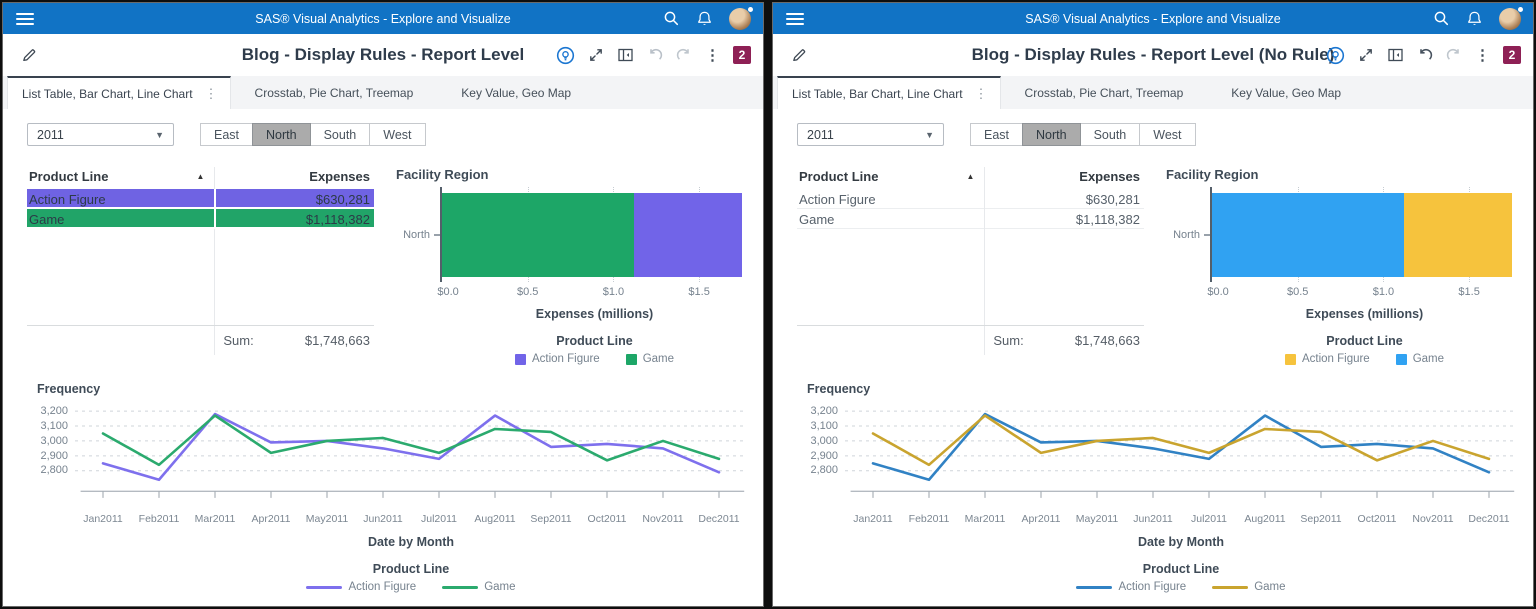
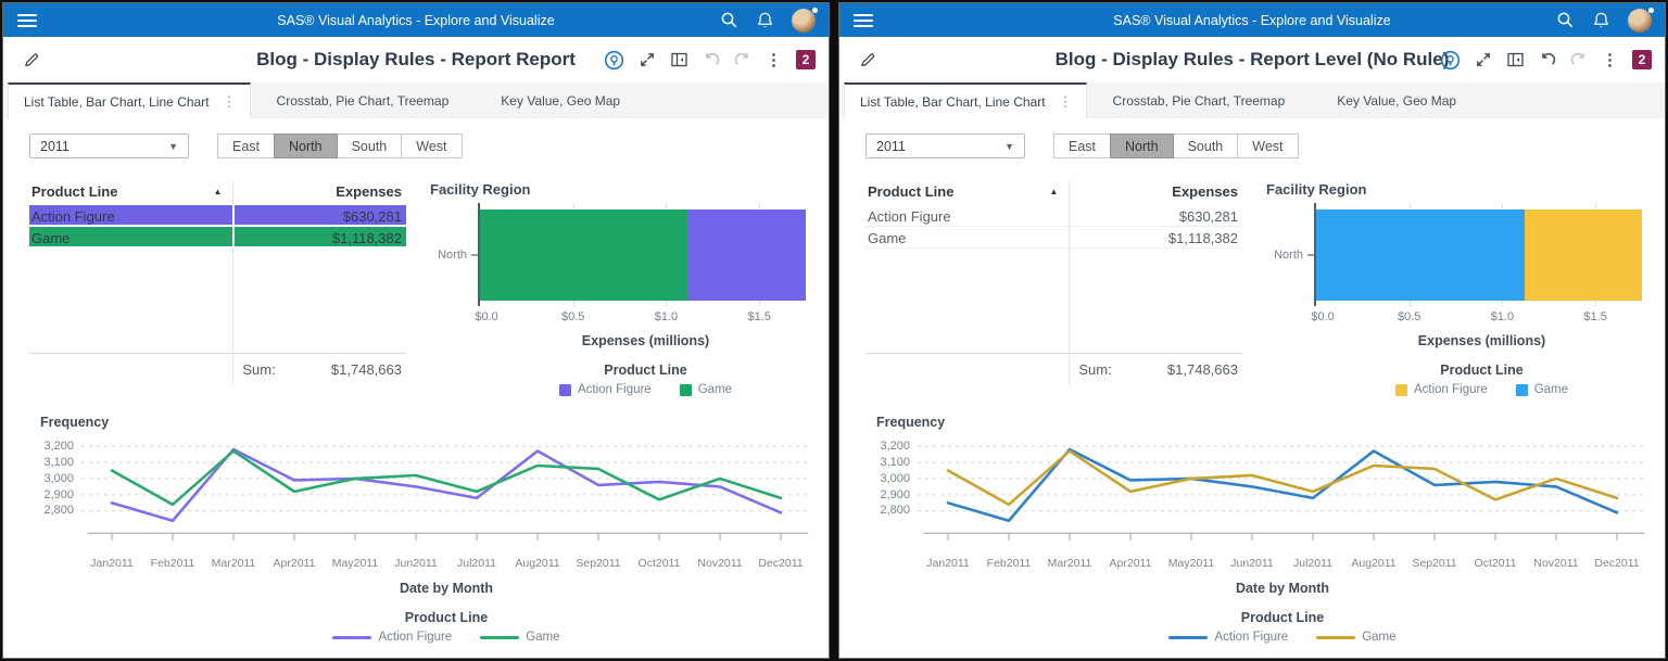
  SAS® Visual Analytics - Explore and Visualize
- Blog - Display Rules - Report Level
+ Blog - Display Rules - Report Report
  ⋮
  2
  List Table, Bar Chart, Line Chart
  ⋮
  Crosstab, Pie Chart, Treemap
  Key Value, Geo Map
  2011
  ▼
  East
  North
  South
  West
  Product Line
  ▲
  Expenses
  Action Figure
  $630,281
  Game
  $1,118,382
  Sum:
  $1,748,663
  Facility Region
  North
  $0.0
  $0.5
  $1.0
  $1.5
  Expenses (millions)
  Product Line
  Action Figure
  Game
  Frequency
  3,200
  3,100
  3,000
  2,900
  2,800
  Jan2011
  Feb2011
  Mar2011
  Apr2011
  May2011
  Jun2011
  Jul2011
  Aug2011
  Sep2011
  Oct2011
  Nov2011
  Dec2011
  Date by Month
  Product Line
  Action Figure
  Game
  SAS® Visual Analytics - Explore and Visualize
  Blog - Display Rules - Report Level (No Rule)
  ⋮
  2
  List Table, Bar Chart, Line Chart
  ⋮
  Crosstab, Pie Chart, Treemap
  Key Value, Geo Map
  2011
  ▼
  East
  North
  South
  West
  Product Line
  ▲
  Expenses
  Action Figure
  $630,281
  Game
  $1,118,382
  Sum:
  $1,748,663
  Facility Region
  North
  $0.0
  $0.5
  $1.0
  $1.5
  Expenses (millions)
  Product Line
  Action Figure
  Game
  Frequency
  3,200
  3,100
  3,000
  2,900
  2,800
  Jan2011
  Feb2011
  Mar2011
  Apr2011
  May2011
  Jun2011
  Jul2011
  Aug2011
  Sep2011
  Oct2011
  Nov2011
  Dec2011
  Date by Month
  Product Line
  Action Figure
  Game
